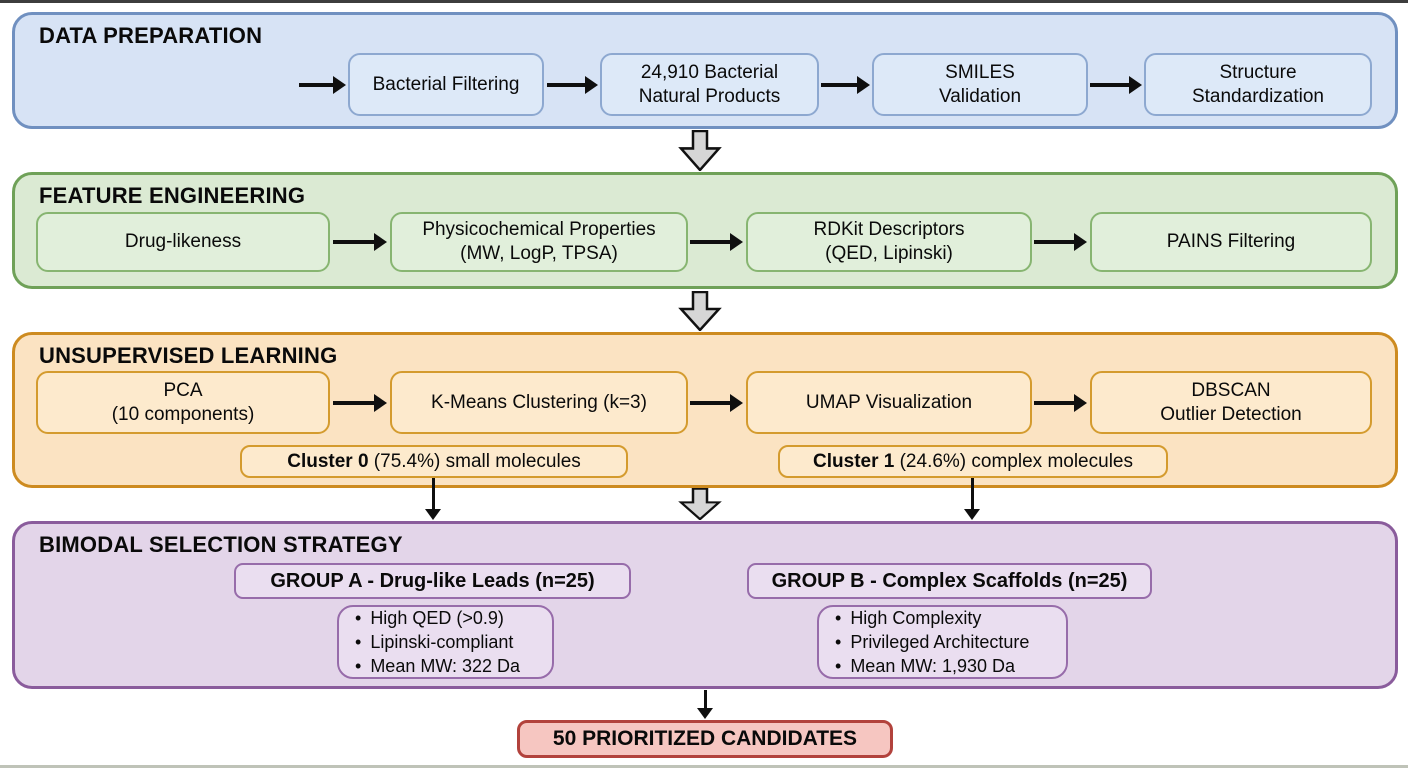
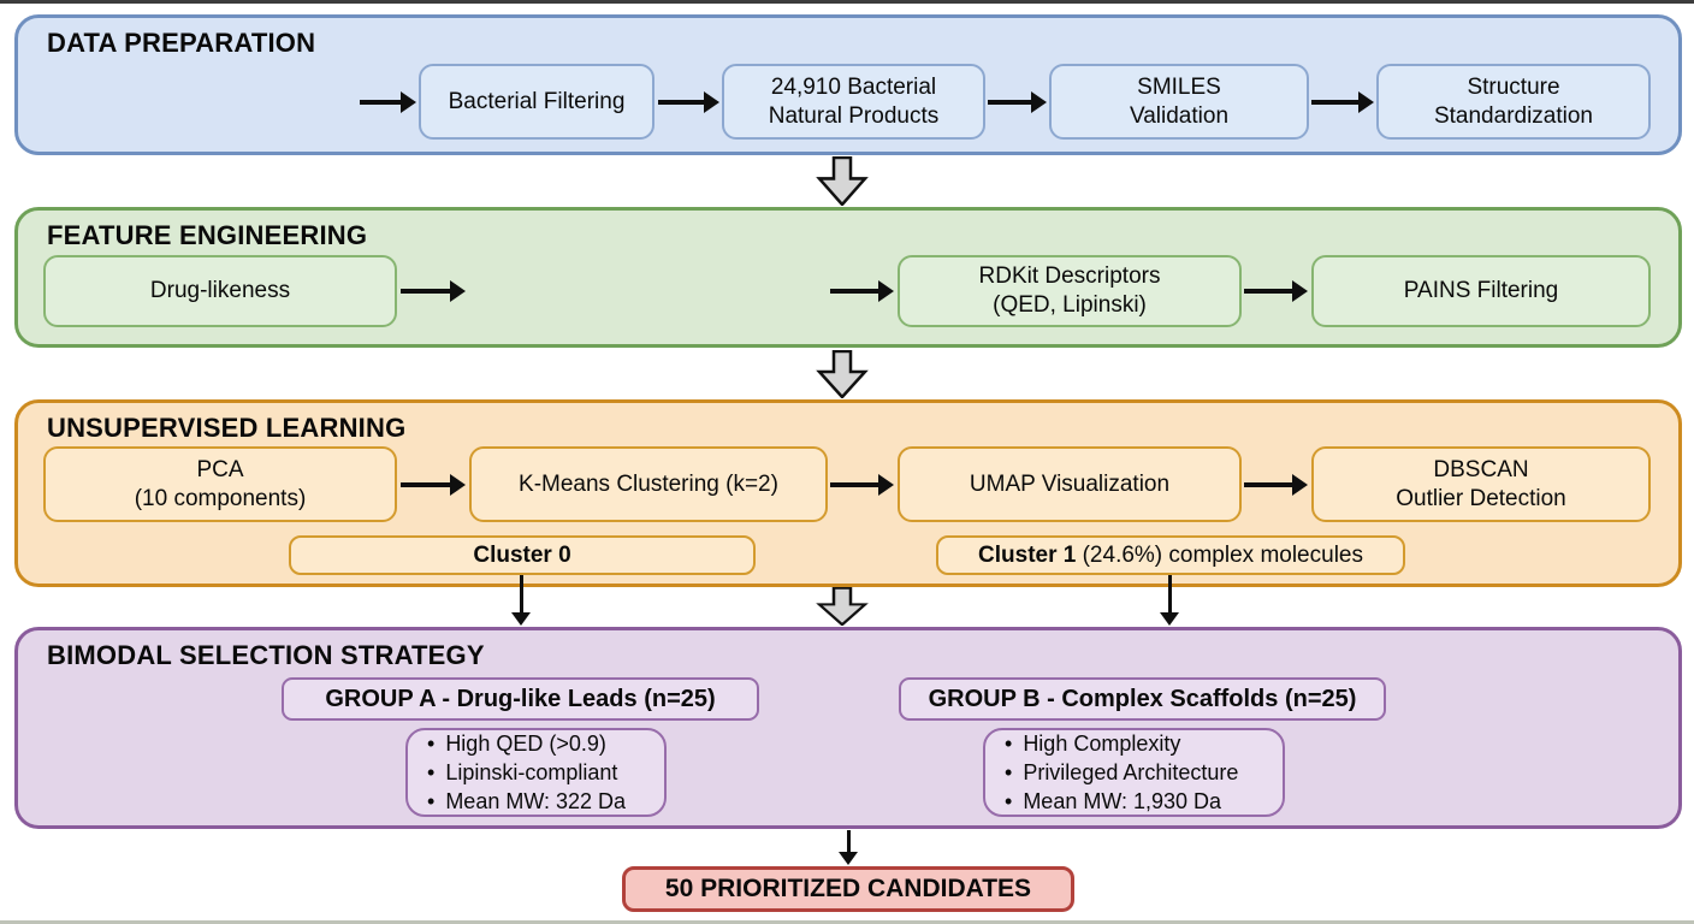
  DATA PREPARATION
  Bacterial Filtering
  24,910 Bacterial
  Natural Products
  SMILES
  Validation
  Structure
  Standardization
  FEATURE ENGINEERING
  Drug-likeness
- Physicochemical Properties
- (MW, LogP, TPSA)
  RDKit Descriptors
  (QED, Lipinski)
  PAINS Filtering
  UNSUPERVISED LEARNING
  PCA
  (10 components)
- K-Means Clustering (k=3)
+ K-Means Clustering (k=2)
  UMAP Visualization
  DBSCAN
  Outlier Detection
  Cluster 0
- (75.4%) small molecules
  Cluster 1
  (24.6%) complex molecules
  BIMODAL SELECTION STRATEGY
  GROUP A - Drug-like Leads (n=25)
  High QED (>0.9)
  Lipinski-compliant
  Mean MW: 322 Da
  GROUP B - Complex Scaffolds (n=25)
  High Complexity
  Privileged Architecture
  Mean MW: 1,930 Da
  50 PRIORITIZED CANDIDATES
